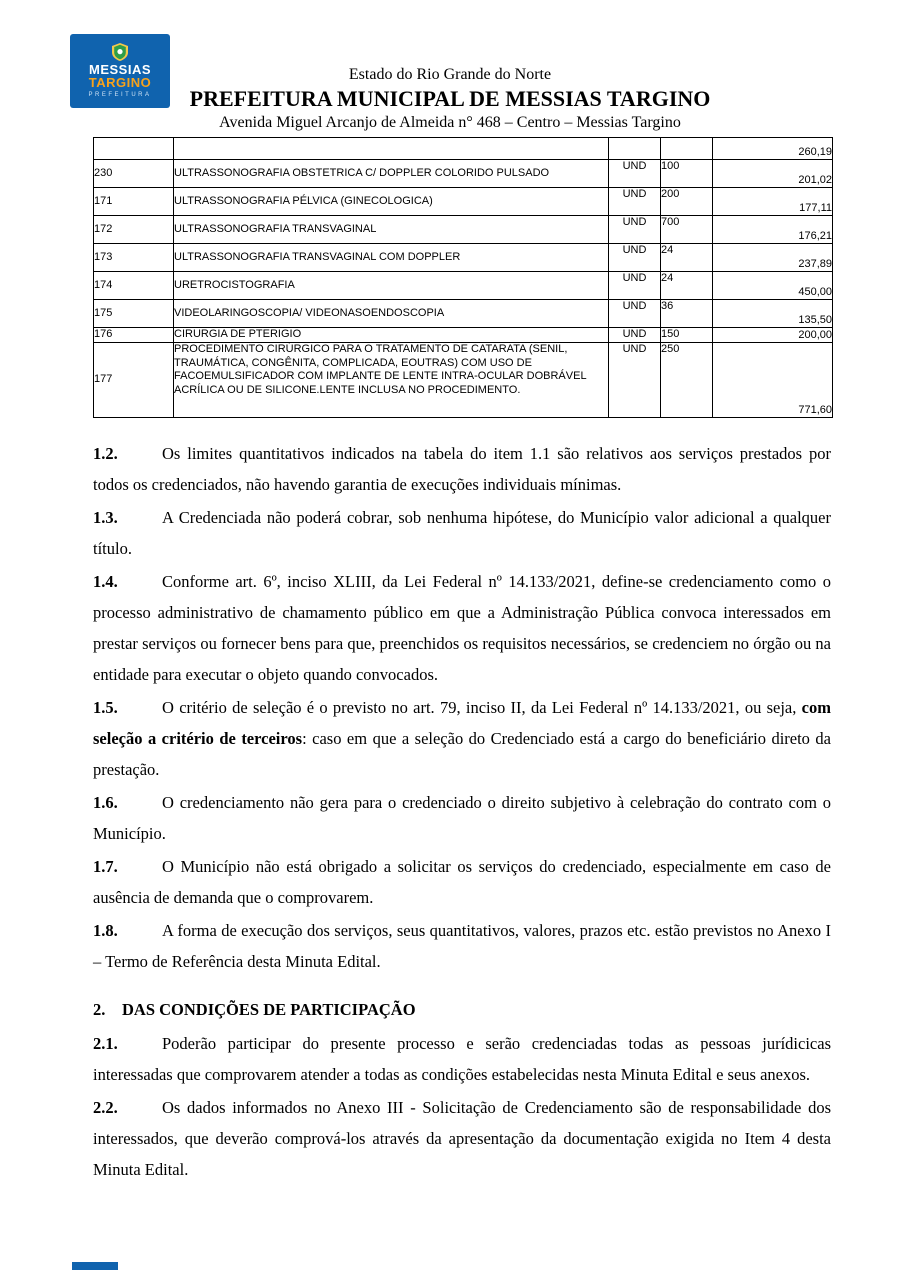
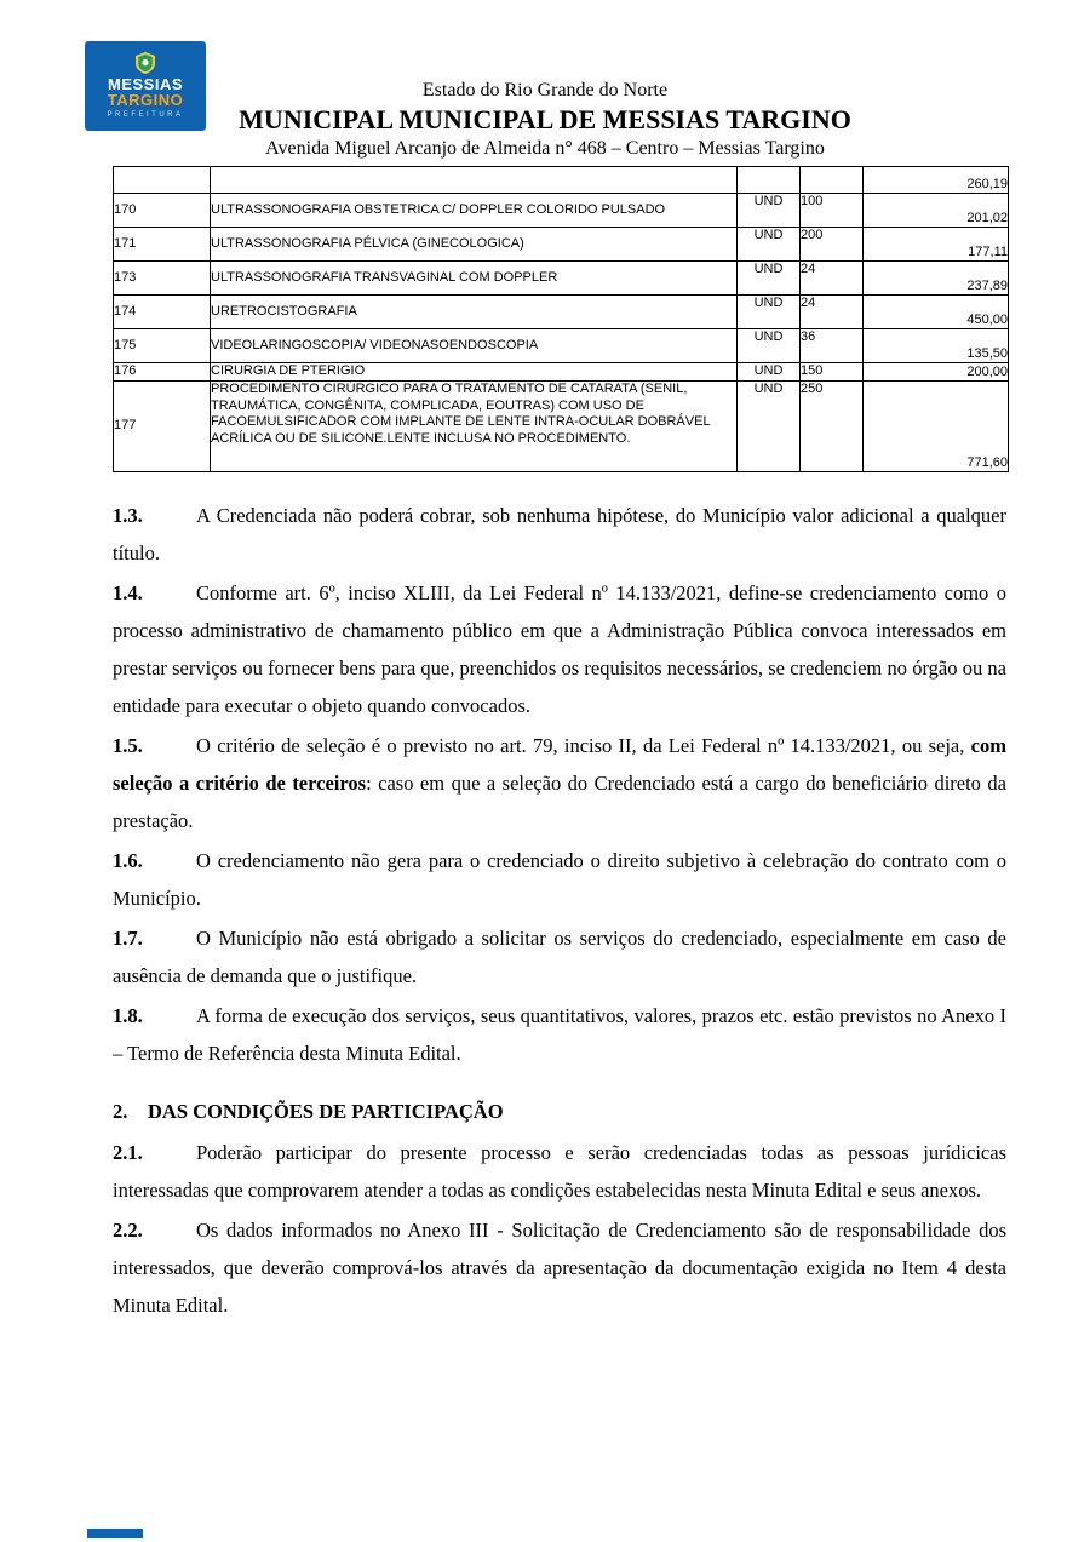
  MESSIAS
  TARGINO
  Estado do Rio Grande do Norte
- PREFEITURA MUNICIPAL DE MESSIAS TARGINO
+ MUNICIPAL MUNICIPAL DE MESSIAS TARGINO
  Avenida Miguel Arcanjo de Almeida n° 468 – Centro – Messias Targino
  				260,19
- 230	ULTRASSONOGRAFIA OBSTETRICA C/ DOPPLER COLORIDO PULSADO	UND	100	201,02
+ 170	ULTRASSONOGRAFIA OBSTETRICA C/ DOPPLER COLORIDO PULSADO	UND	100	201,02
  171	ULTRASSONOGRAFIA PÉLVICA (GINECOLOGICA)	UND	200	177,11
- 172	ULTRASSONOGRAFIA TRANSVAGINAL	UND	700	176,21
  173	ULTRASSONOGRAFIA TRANSVAGINAL COM DOPPLER	UND	24	237,89
  174	URETROCISTOGRAFIA	UND	24	450,00
  175	VIDEOLARINGOSCOPIA/ VIDEONASOENDOSCOPIA	UND	36	135,50
  176	CIRURGIA DE PTERIGIO	UND	150	200,00
  177	PROCEDIMENTO CIRÚRGICO PARA O TRATAMENTO DE CATARATA (SENIL, TRAUMÁTICA, CONGÊNITA, COMPLICADA, EOUTRAS) COM USO DE FACOEMULSIFICADOR COM IMPLANTE DE LENTE INTRA-OCULAR DOBRÁVEL ACRÍLICA OU DE SILICONE.LENTE INCLUSA NO PROCEDIMENTO.	UND	250	771,60
- 1.2. Os limites quantitativos indicados na tabela do item 1.1 são relativos aos serviços prestados por todos os credenciados, não havendo garantia de execuções individuais mínimas.
  1.3. A Credenciada não poderá cobrar, sob nenhuma hipótese, do Município valor adicional a qualquer título.
  1.4. Conforme art. 6º, inciso XLIII, da Lei Federal nº 14.133/2021, define-se credenciamento como o processo administrativo de chamamento público em que a Administração Pública convoca interessados em prestar serviços ou fornecer bens para que, preenchidos os requisitos necessários, se credenciem no órgão ou na entidade para executar o objeto quando convocados.
  1.5. O critério de seleção é o previsto no art. 79, inciso II, da Lei Federal nº 14.133/2021, ou seja, com seleção a critério de terceiros: caso em que a seleção do Credenciado está a cargo do beneficiário direto da prestação.
  1.6. O credenciamento não gera para o credenciado o direito subjetivo à celebração do contrato com o Município.
- 1.7. O Município não está obrigado a solicitar os serviços do credenciado, especialmente em caso de ausência de demanda que o comprovarem.
+ 1.7. O Município não está obrigado a solicitar os serviços do credenciado, especialmente em caso de ausência de demanda que o justifique.
  1.8. A forma de execução dos serviços, seus quantitativos, valores, prazos etc. estão previstos no Anexo I – Termo de Referência desta Minuta Edital.
  2. DAS CONDIÇÕES DE PARTICIPAÇÃO
  2.1. Poderão participar do presente processo e serão credenciadas todas as pessoas jurídicicas interessadas que comprovarem atender a todas as condições estabelecidas nesta Minuta Edital e seus anexos.
  2.2. Os dados informados no Anexo III - Solicitação de Credenciamento são de responsabilidade dos interessados, que deverão comprová-los através da apresentação da documentação exigida no Item 4 desta Minuta Edital.
